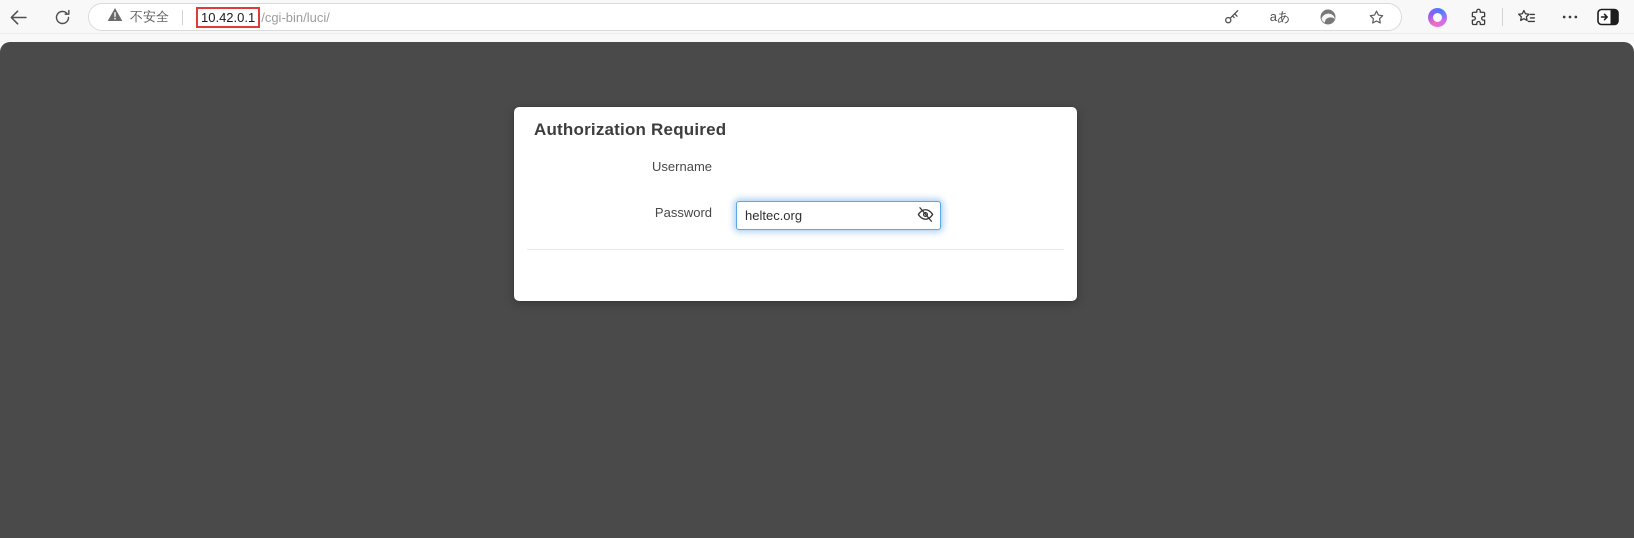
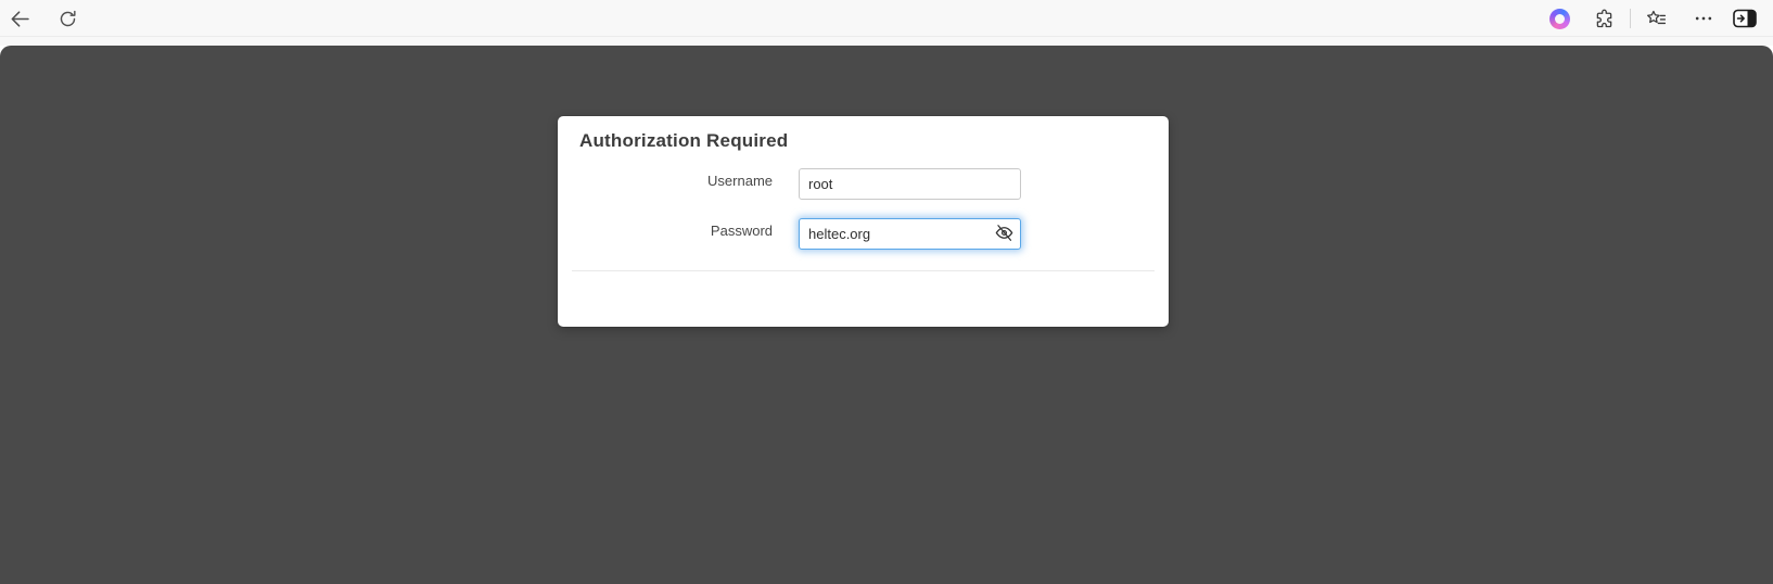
- 不安全
- 10.42.0.1
- /cgi-bin/luci/
- aあ
  Authorization Required
  Username
+ root
  Password
  heltec.org
